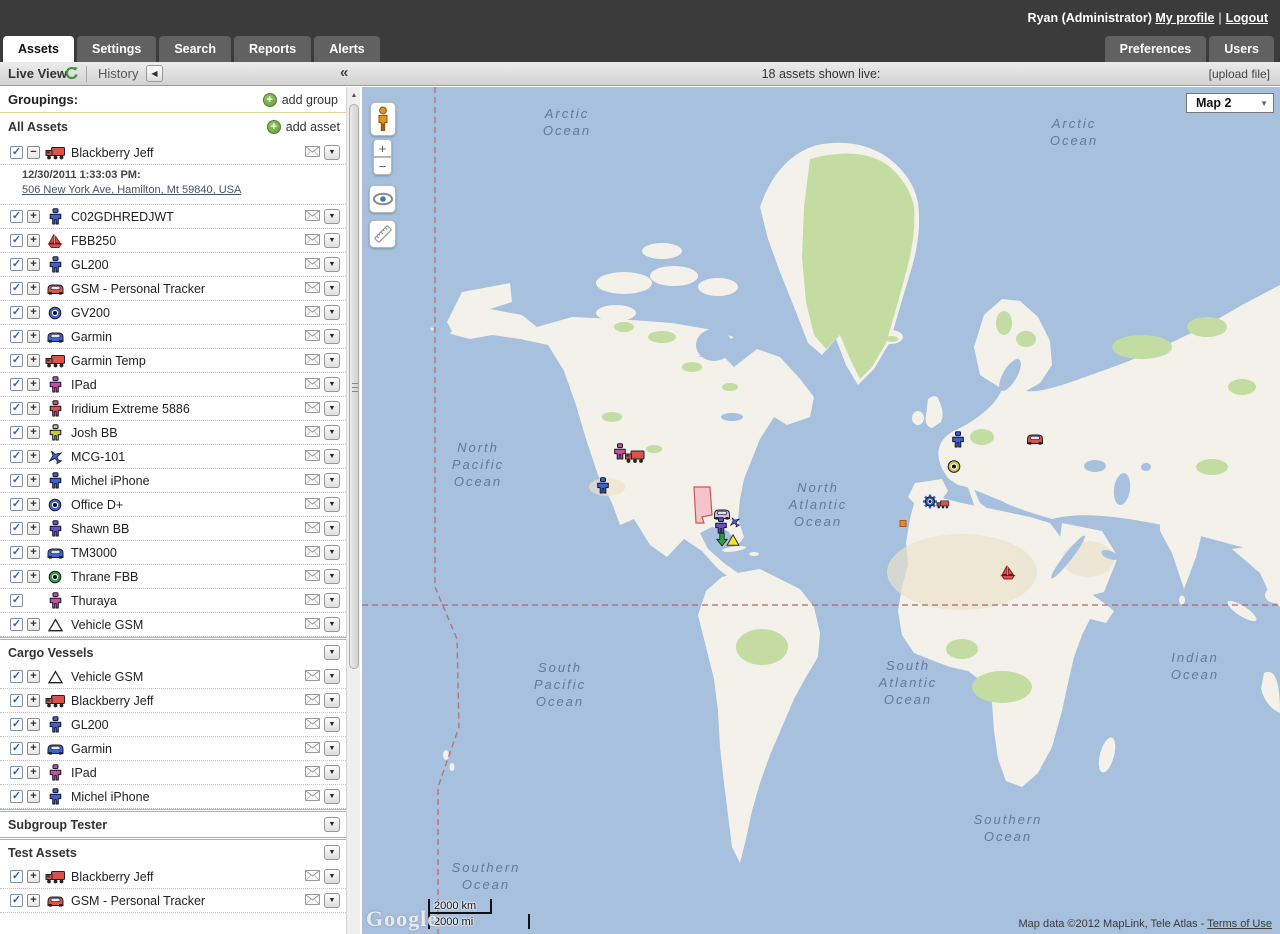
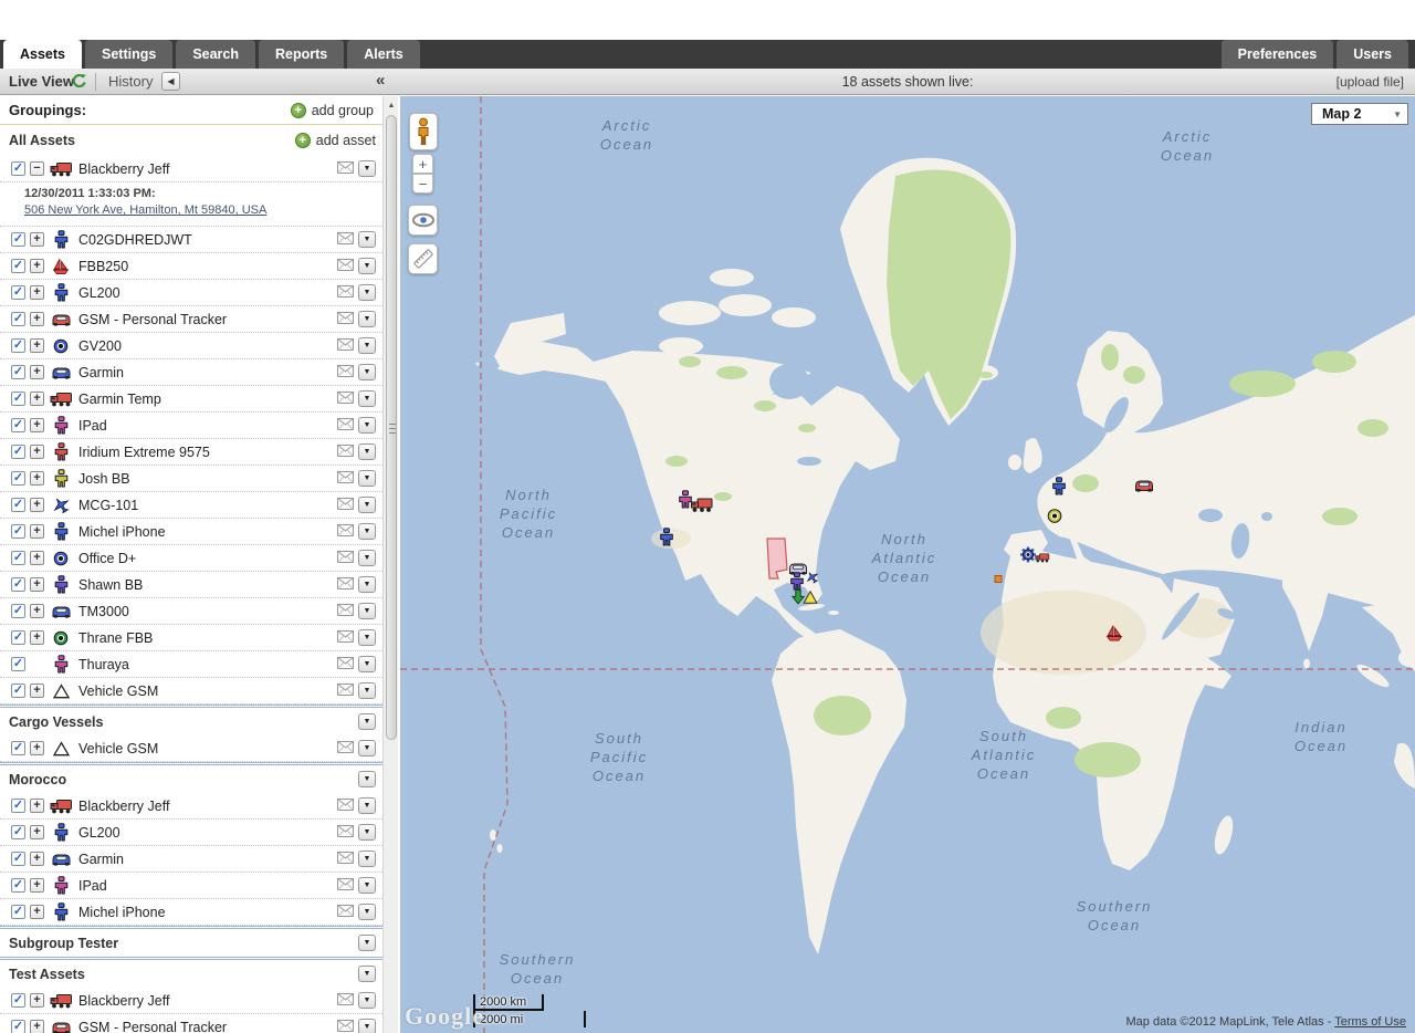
- Ryan (Administrator) My profile | Logout
  Assets
  Settings
  Search
  Reports
  Alerts
  Preferences
  Users
  Live View
  History
  ◀
  «
  18 assets shown live:
  [upload file]
  Groupings:
  +
  add group
  All Assets
  +
  add asset
  ✓
  −
  Blackberry Jeff
  12/30/2011 1:33:03 PM:
  506 New York Ave, Hamilton, Mt 59840, USA
  ✓
  +
  C02GDHREDJWT
  ✓
  +
  FBB250
  ✓
  +
  GL200
  ✓
  +
  GSM - Personal Tracker
  ✓
  +
  GV200
  ✓
  +
  Garmin
  ✓
  +
  Garmin Temp
  ✓
  +
  IPad
  ✓
  +
- Iridium Extreme 5886
+ Iridium Extreme 9575
  ✓
  +
  Josh BB
  ✓
  +
  MCG-101
  ✓
  +
  Michel iPhone
  ✓
  +
  Office D+
  ✓
  +
  Shawn BB
  ✓
  +
  TM3000
  ✓
  +
  Thrane FBB
  ✓
  Thuraya
  ✓
  +
  Vehicle GSM
  Cargo Vessels
  ✓
  +
  Vehicle GSM
+ Morocco
  ✓
  +
  Blackberry Jeff
  ✓
  +
  GL200
  ✓
  +
  Garmin
  ✓
  +
  IPad
  ✓
  +
  Michel iPhone
  Subgroup Tester
  Test Assets
  ✓
  +
  Blackberry Jeff
  ✓
  +
  GSM - Personal Tracker
  Arctic
  Ocean
  Arctic
  Ocean
  North
  Pacific
  Ocean
  North
  Atlantic
  Ocean
  South
  Pacific
  Ocean
  South
  Atlantic
  Ocean
  Indian
  Ocean
  Southern
  Ocean
  Southern
  Ocean
  +
  −
  Map 2
  ▼
  2000 km
  2000 mi
  Google
  Map data ©2012 MapLink, Tele Atlas - Terms of Use
